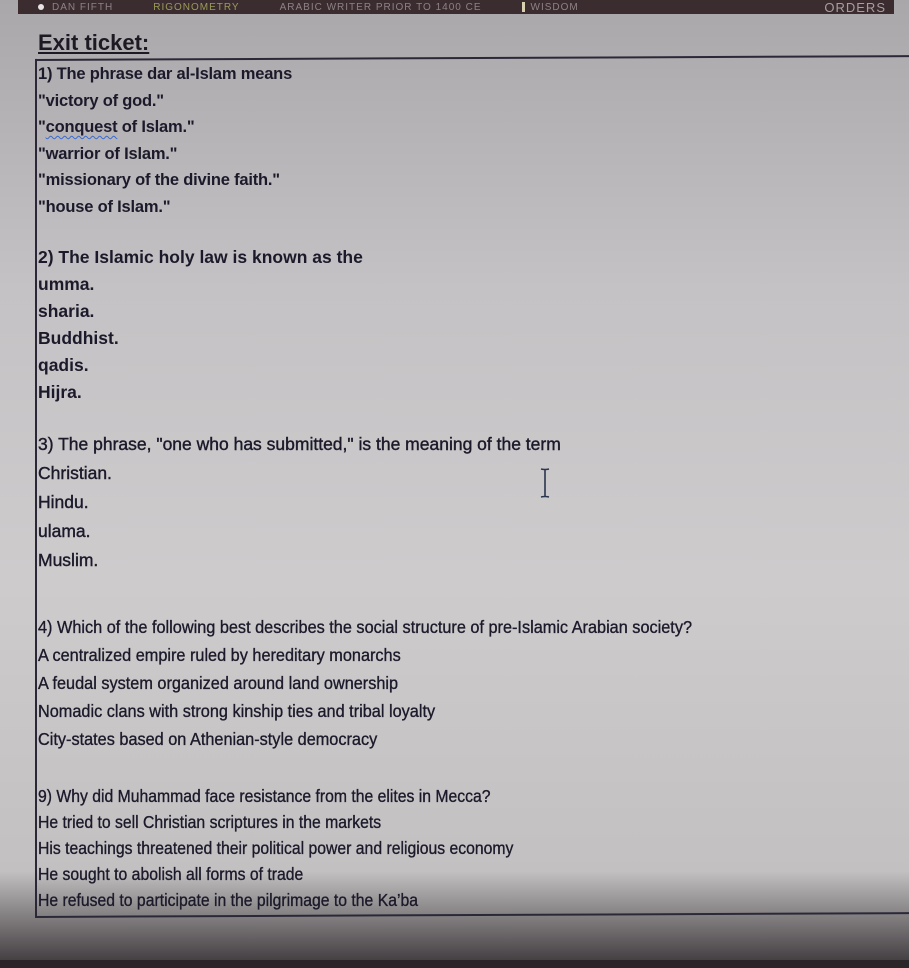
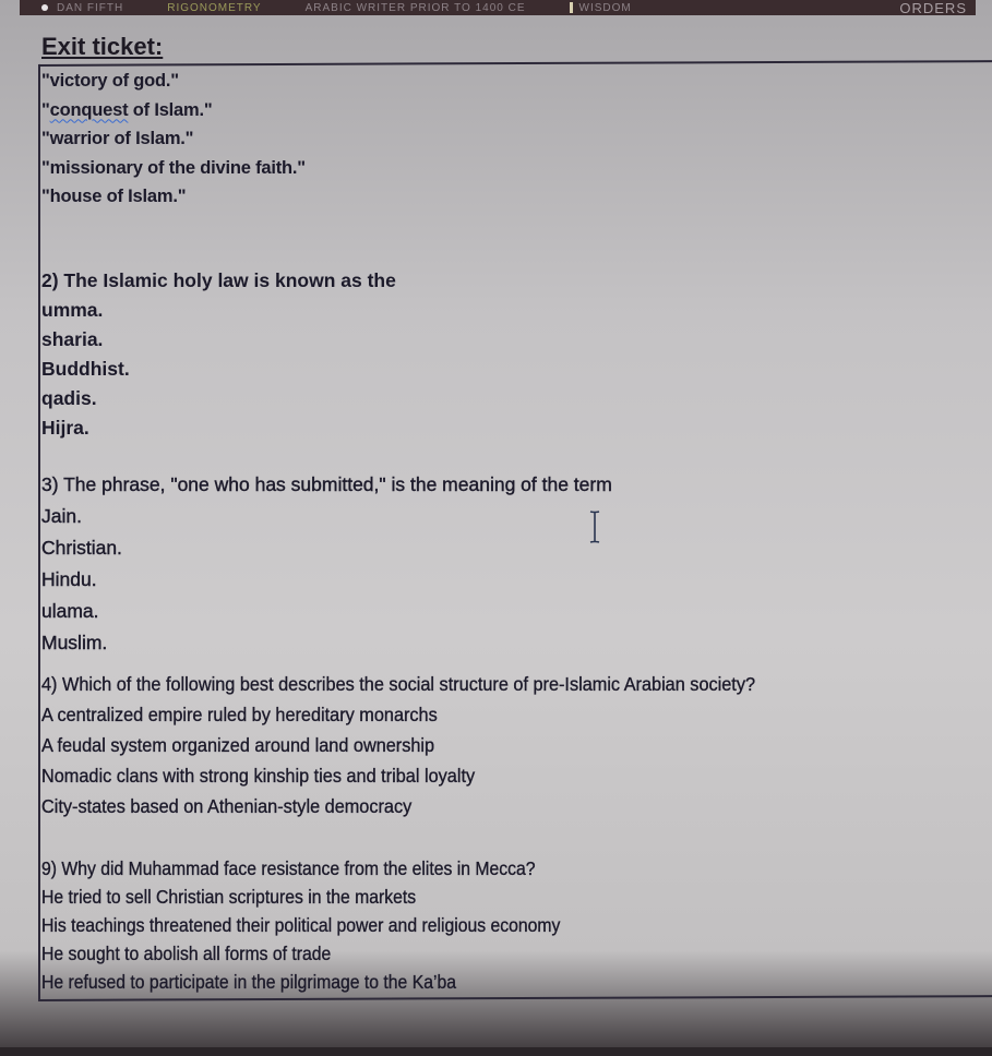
  DAN FIFTH
  RIGONOMETRY
  ARABIC WRITER PRIOR TO 1400 CE
  WISDOM
  ORDERS
  Exit ticket:
- 1) The phrase dar al-Islam means
  "victory of god."
  "conquest of Islam."
  "warrior of Islam."
  "missionary of the divine faith."
  "house of Islam."
  2) The Islamic holy law is known as the
  umma.
  sharia.
  Buddhist.
  qadis.
  Hijra.
  3) The phrase, "one who has submitted," is the meaning of the term
+ Jain.
  Christian.
  Hindu.
  ulama.
  Muslim.
  4) Which of the following best describes the social structure of pre-Islamic Arabian society?
  A centralized empire ruled by hereditary monarchs
  A feudal system organized around land ownership
  Nomadic clans with strong kinship ties and tribal loyalty
  City-states based on Athenian-style democracy
  9) Why did Muhammad face resistance from the elites in Mecca?
  He tried to sell Christian scriptures in the markets
  His teachings threatened their political power and religious economy
  He sought to abolish all forms of trade
  He refused to participate in the pilgrimage to the Ka’ba
